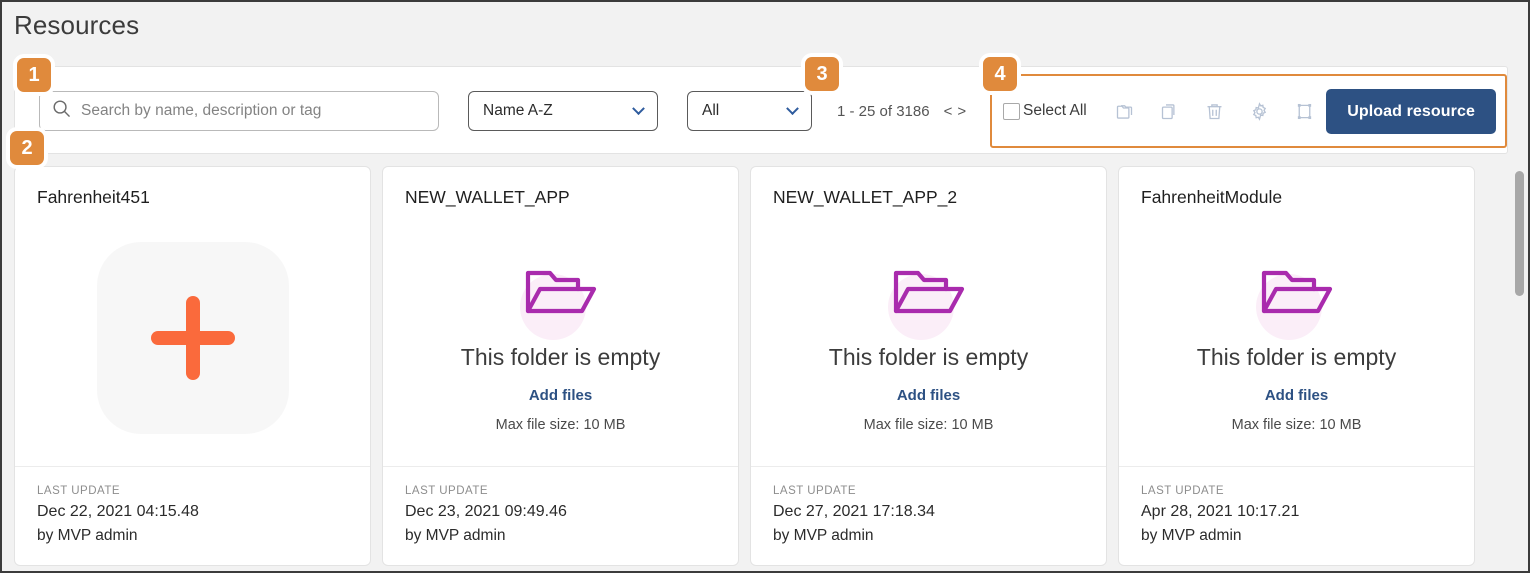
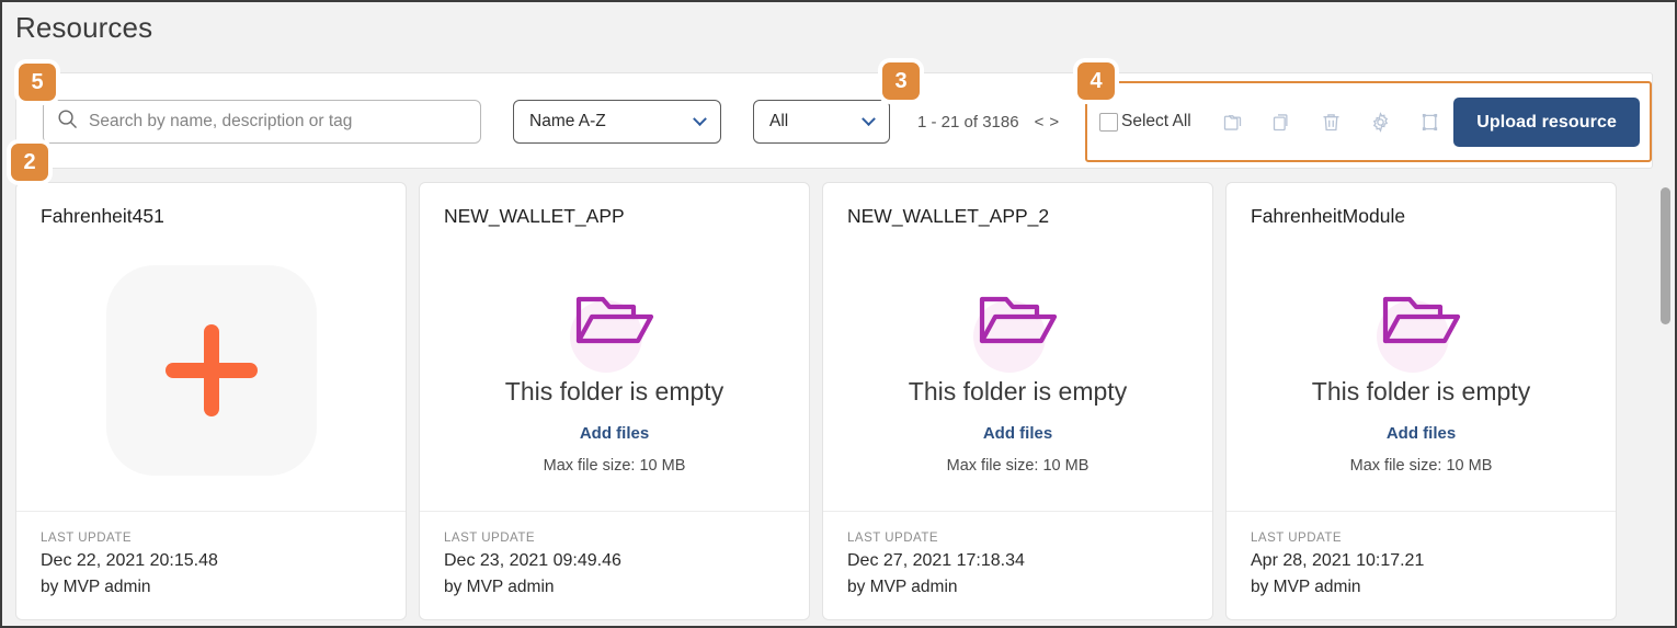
  Resources
  Search by name, description or tag
  Name A-Z
  All
- 1 - 25 of 3186
+ 1 - 21 of 3186
  <
  >
  Select All
  Upload resource
  Fahrenheit451
  LAST UPDATE
- Dec 22, 2021 04:15.48
+ Dec 22, 2021 20:15.48
  by MVP admin
  NEW_WALLET_APP
  This folder is empty
  Add files
  Max file size: 10 MB
  LAST UPDATE
  Dec 23, 2021 09:49.46
  by MVP admin
  NEW_WALLET_APP_2
  This folder is empty
  Add files
  Max file size: 10 MB
  LAST UPDATE
  Dec 27, 2021 17:18.34
  by MVP admin
  FahrenheitModule
  This folder is empty
  Add files
  Max file size: 10 MB
  LAST UPDATE
  Apr 28, 2021 10:17.21
  by MVP admin
- 1
+ 5
  2
  3
  4
